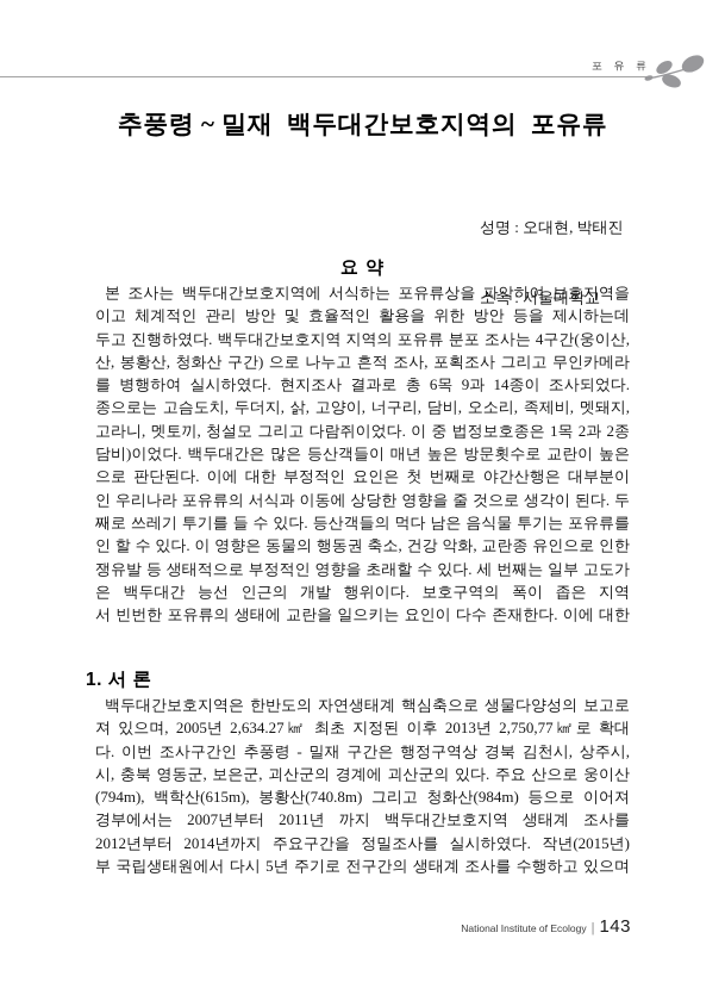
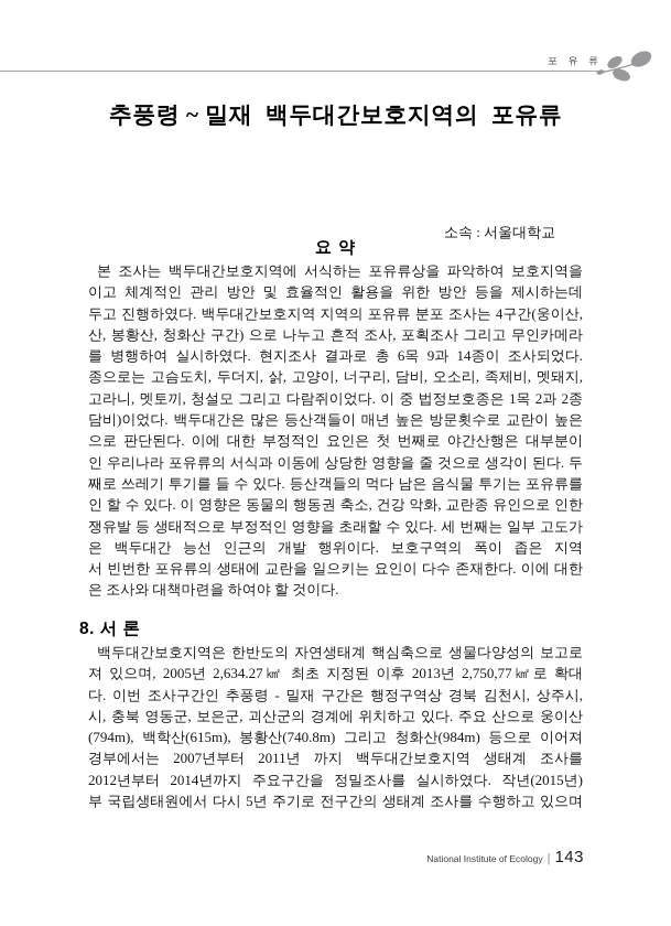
  포 유 류
  추풍령 ~ 밀재 백두대간보호지역의 포유류
- 성명 : 오대현, 박태진
  소속 : 서울대학교
  요 약
  본 조사는 백두대간보호지역에 서식하는 포유류상을 파악하여 보호지역을
  이고 체계적인 관리 방안 및 효율적인 활용을 위한 방안 등을 제시하는데
  두고 진행하였다. 백두대간보호지역 지역의 포유류 분포 조사는 4구간(웅이산,
  산, 봉황산, 청화산 구간) 으로 나누고 흔적 조사, 포획조사 그리고 무인카메라
  를 병행하여 실시하였다. 현지조사 결과로 총 6목 9과 14종이 조사되었다.
  종으로는 고슴도치, 두더지, 삵, 고양이, 너구리, 담비, 오소리, 족제비, 멧돼지,
  고라니, 멧토끼, 청설모 그리고 다람쥐이었다. 이 중 법정보호종은 1목 2과 2종
  담비)이었다. 백두대간은 많은 등산객들이 매년 높은 방문횟수로 교란이 높은
  으로 판단된다. 이에 대한 부정적인 요인은 첫 번째로 야간산행은 대부분이
  인 우리나라 포유류의 서식과 이동에 상당한 영향을 줄 것으로 생각이 된다. 두
  째로 쓰레기 투기를 들 수 있다. 등산객들의 먹다 남은 음식물 투기는 포유류를
  인 할 수 있다. 이 영향은 동물의 행동권 축소, 건강 악화, 교란종 유인으로 인한
  쟁유발 등 생태적으로 부정적인 영향을 초래할 수 있다. 세 번째는 일부 고도가
  은 백두대간 능선 인근의 개발 행위이다. 보호구역의 폭이 좁은 지역
  서 빈번한 포유류의 생태에 교란을 일으키는 요인이 다수 존재한다. 이에 대한
+ 은 조사와 대책마련을 하여야 할 것이다.
- 1. 서 론
+ 8. 서 론
  백두대간보호지역은 한반도의 자연생태계 핵심축으로 생물다양성의 보고로
  져 있으며, 2005년 2,634.27㎢ 최초 지정된 이후 2013년 2,750,77㎢로 확대
  다. 이번 조사구간인 추풍령 - 밀재 구간은 행정구역상 경북 김천시, 상주시,
- 시, 충북 영동군, 보은군, 괴산군의 경계에 괴산군의 있다. 주요 산으로 웅이산
+ 시, 충북 영동군, 보은군, 괴산군의 경계에 위치하고 있다. 주요 산으로 웅이산
  (794m), 백학산(615m), 봉황산(740.8m) 그리고 청화산(984m) 등으로 이어져
  경부에서는 2007년부터 2011년 까지 백두대간보호지역 생태계 조사를
  2012년부터 2014년까지 주요구간을 정밀조사를 실시하였다. 작년(2015년)
  부 국립생태원에서 다시 5년 주기로 전구간의 생태계 조사를 수행하고 있으며
  National Institute of Ecology
  |
  143
